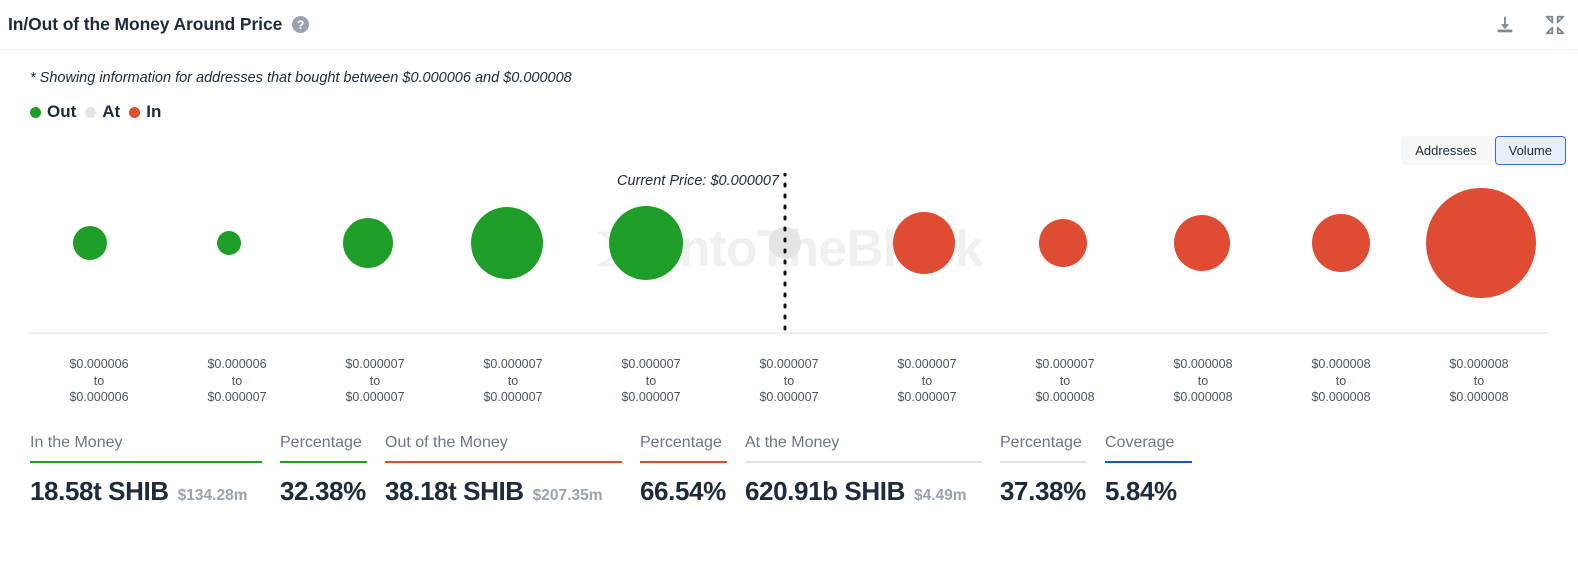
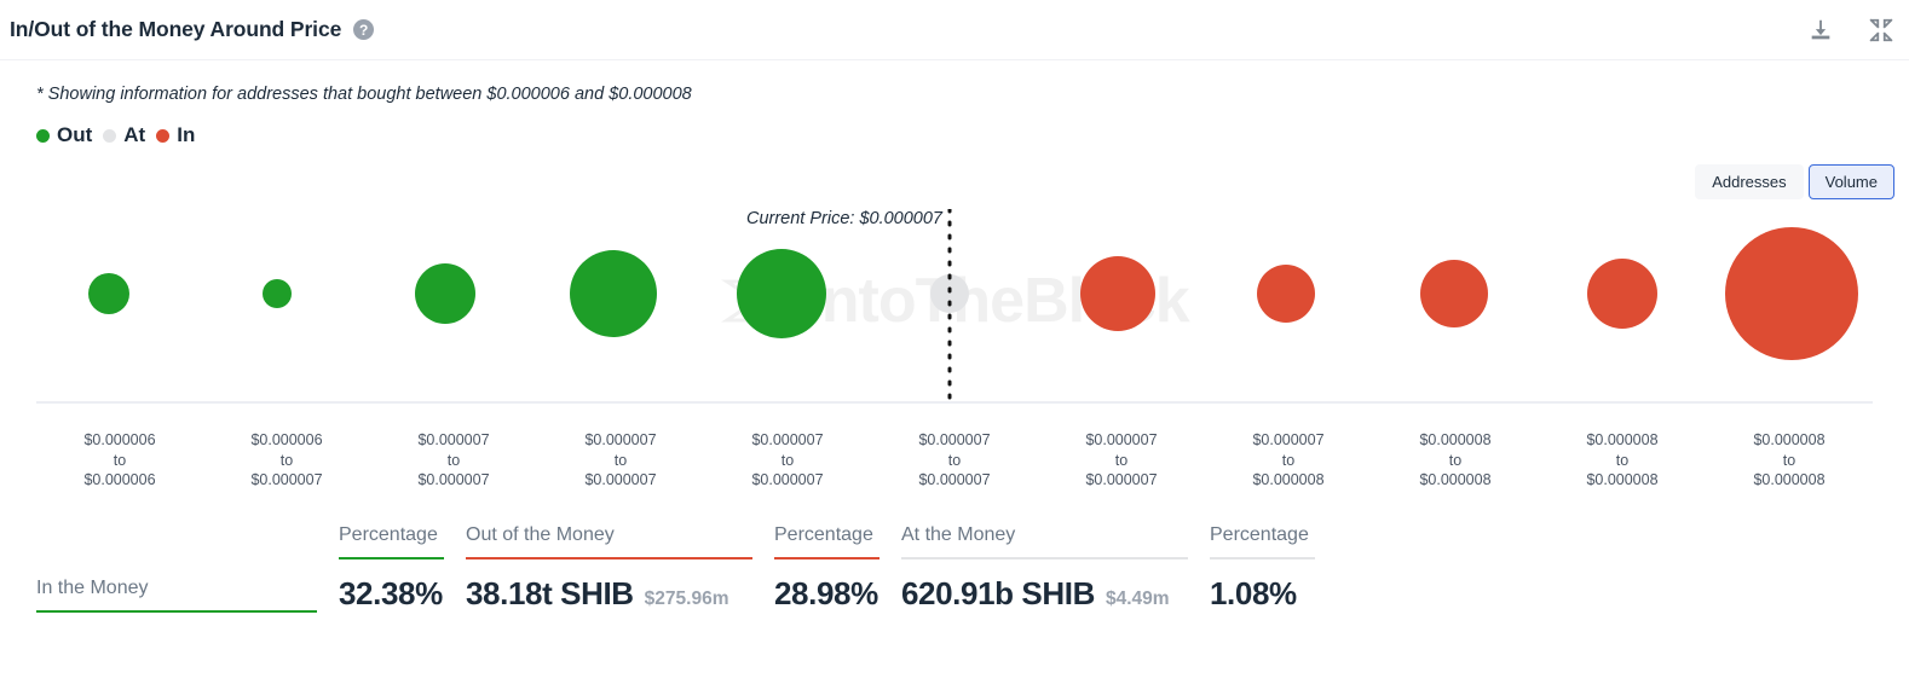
  In/Out of the Money Around Price
  ?
  * Showing information for addresses that bought between $0.000006 and $0.000008
  Out
  At
  In
  Addresses
  Volume
  Current Price: $0.000007
  $0.000006
  to
  $0.000006
  $0.000006
  to
  $0.000007
  $0.000007
  to
  $0.000007
  $0.000007
  to
  $0.000007
  $0.000007
  to
  $0.000007
  $0.000007
  to
  $0.000007
  $0.000007
  to
  $0.000007
  $0.000007
  to
  $0.000008
  $0.000008
  to
  $0.000008
  $0.000008
  to
  $0.000008
  $0.000008
  to
  $0.000008
  In the Money
- 18.58t SHIB
- $134.28m
  Percentage
  32.38%
  Out of the Money
  38.18t SHIB
- $207.35m
+ $275.96m
  Percentage
- 66.54%
+ 28.98%
  At the Money
  620.91b SHIB
  $4.49m
  Percentage
- 37.38%
+ 1.08%
- Coverage
- 5.84%
